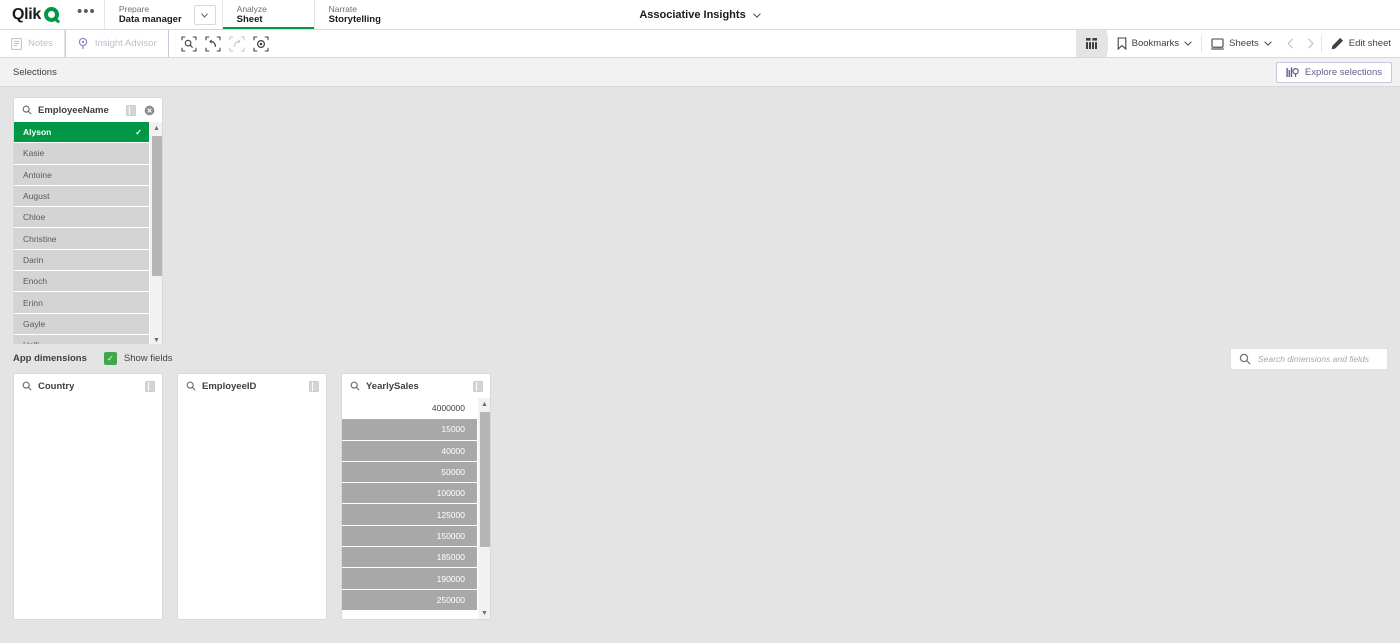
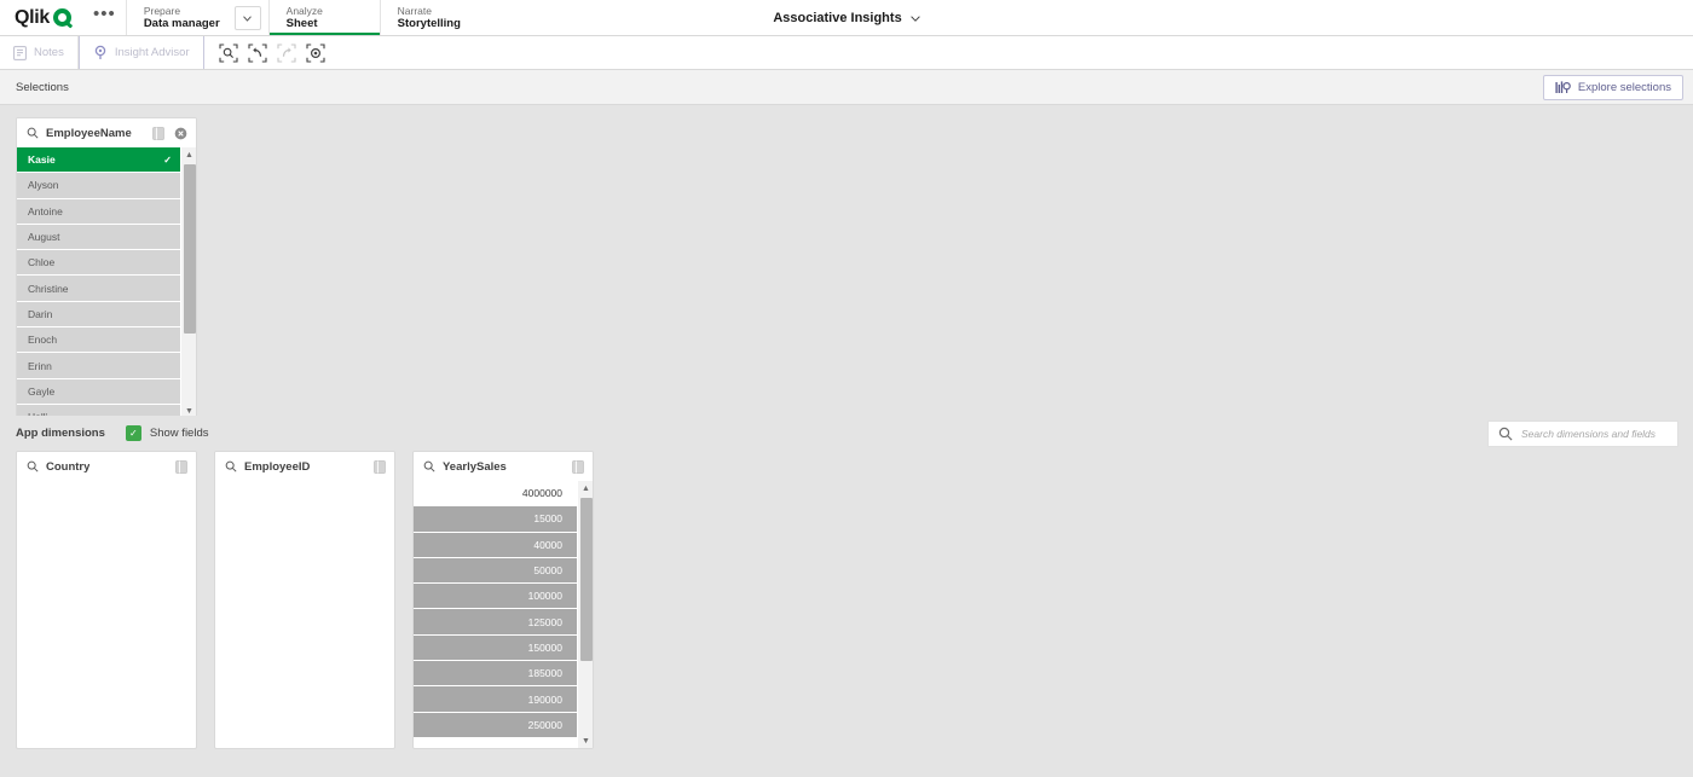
  Qlik
  •••
  Prepare
  Data manager
  Analyze
  Sheet
  Narrate
  Storytelling
  Associative Insights
  Notes
  Insight Advisor
- Bookmarks
- Sheets
- Edit sheet
  Selections
  Explore selections
  EmployeeName
- Alyson
+ Kasie
  ✓
- Kasie
+ Alyson
  Antoine
  August
  Chloe
  Christine
  Darin
  Enoch
  Erinn
  Gayle
  App dimensions
  ✓
  Show fields
  Search dimensions and fields
  Country
  EmployeeID
  YearlySales
  4000000
  15000
  40000
  50000
  100000
  125000
  150000
  185000
  190000
  250000
